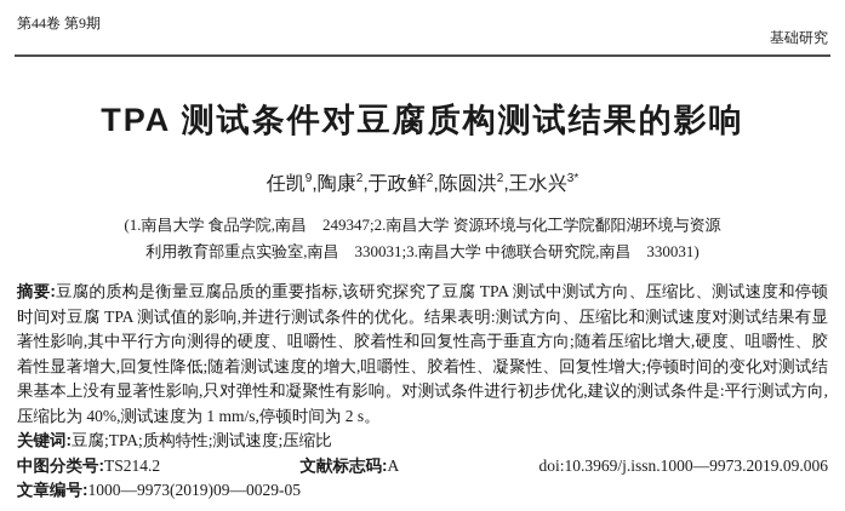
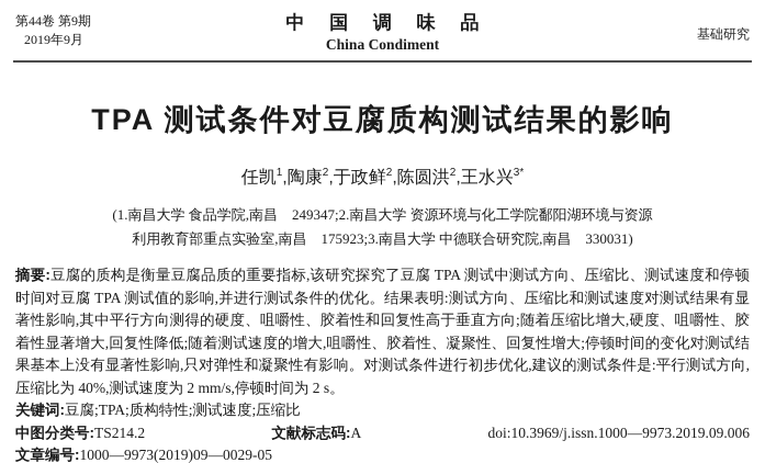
  第44卷 第9期
+ 2019年9月
+ 中 国 调 味 品
+ China Condiment
  基础研究
  TPA 测试条件对豆腐质构测试结果的影响
- 任凯9,陶康2,于政鲜2,陈圆洪2,王水兴3*
+ 任凯1,陶康2,于政鲜2,陈圆洪2,王水兴3*
  (1.南昌大学 食品学院,南昌 249347;2.南昌大学 资源环境与化工学院鄱阳湖环境与资源
- 利用教育部重点实验室,南昌 330031;3.南昌大学 中德联合研究院,南昌 330031)
+ 利用教育部重点实验室,南昌 175923;3.南昌大学 中德联合研究院,南昌 330031)
- 摘要:豆腐的质构是衡量豆腐品质的重要指标,该研究探究了豆腐 TPA 测试中测试方向、压缩比、测试速度和停顿时间对豆腐 TPA 测试值的影响,并进行测试条件的优化。结果表明:测试方向、压缩比和测试速度对测试结果有显著性影响,其中平行方向测得的硬度、咀嚼性、胶着性和回复性高于垂直方向;随着压缩比增大,硬度、咀嚼性、胶着性显著增大,回复性降低;随着测试速度的增大,咀嚼性、胶着性、凝聚性、回复性增大;停顿时间的变化对测试结果基本上没有显著性影响,只对弹性和凝聚性有影响。对测试条件进行初步优化,建议的测试条件是:平行测试方向,压缩比为 40%,测试速度为 1 mm/s,停顿时间为 2 s。
+ 摘要:豆腐的质构是衡量豆腐品质的重要指标,该研究探究了豆腐 TPA 测试中测试方向、压缩比、测试速度和停顿时间对豆腐 TPA 测试值的影响,并进行测试条件的优化。结果表明:测试方向、压缩比和测试速度对测试结果有显著性影响,其中平行方向测得的硬度、咀嚼性、胶着性和回复性高于垂直方向;随着压缩比增大,硬度、咀嚼性、胶着性显著增大,回复性降低;随着测试速度的增大,咀嚼性、胶着性、凝聚性、回复性增大;停顿时间的变化对测试结果基本上没有显著性影响,只对弹性和凝聚性有影响。对测试条件进行初步优化,建议的测试条件是:平行测试方向,压缩比为 40%,测试速度为 2 mm/s,停顿时间为 2 s。
  关键词:豆腐;TPA;质构特性;测试速度;压缩比
  中图分类号:TS214.2
  文献标志码:A
  doi:10.3969/j.issn.1000—9973.2019.09.006
  文章编号:1000—9973(2019)09—0029-05
